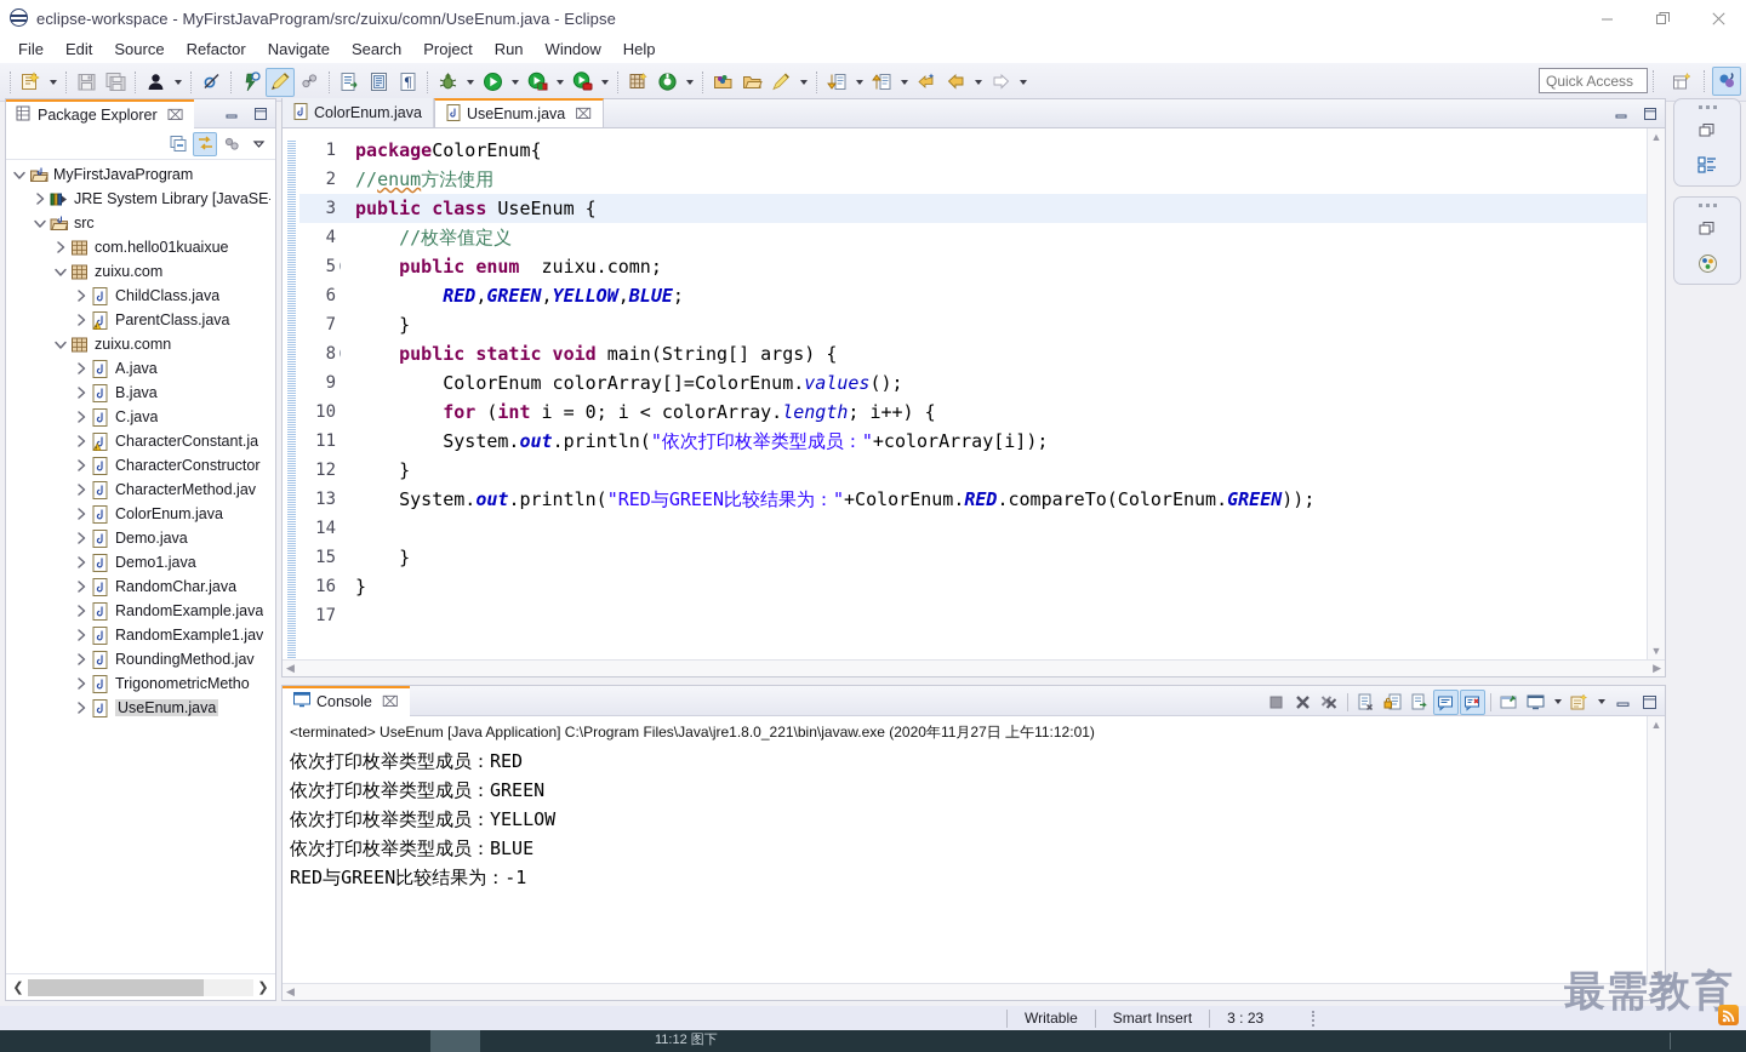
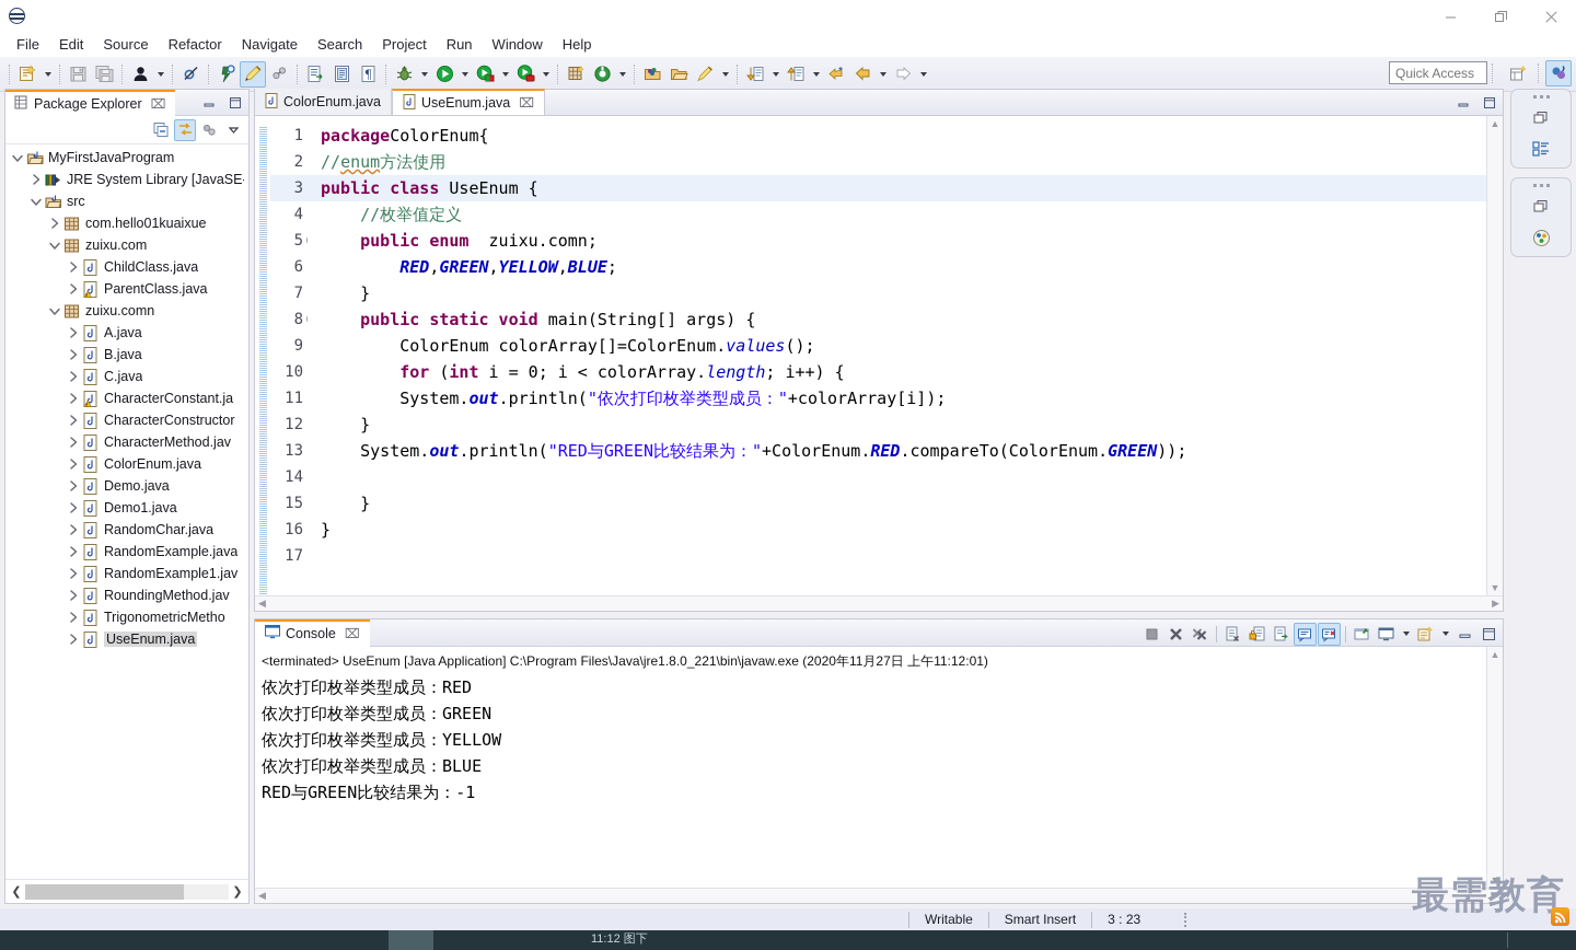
- eclipse-workspace - MyFirstJavaProgram/src/zuixu/comn/UseEnum.java - Eclipse
  File
  Edit
  Source
  Refactor
  Navigate
  Search
  Project
  Run
  Window
  Help
  ¶
  Quick Access
  Package Explorer
  ⌧
  MyFirstJavaProgram
  JRE System Library [JavaSE
  src
  com.hello01kuaixue
  zuixu.com
  ChildClass.java
  ParentClass.java
  zuixu.comn
  A.java
  B.java
  C.java
  CharacterConstant.ja
  CharacterConstructor
  CharacterMethod.jav
  ColorEnum.java
  Demo.java
  Demo1.java
  RandomChar.java
  RandomExample.java
  RandomExample1.jav
  RoundingMethod.jav
  TrigonometricMetho
  UseEnum.java
  ❮
  ❯
  ColorEnum.java
  UseEnum.java
  ⌧
  1
  2
  3
  4
  5
  6
  7
  8
  9
  10
  11
  12
  13
  14
  15
  16
  17
  packageColorEnum{
  //enum方法使用
  public class UseEnum {
  //枚举值定义
  public enum zuixu.comn;
  RED,GREEN,YELLOW,BLUE;
  }
  public static void main(String[] args) {
  ColorEnum colorArray[]=ColorEnum.values();
  for (int i = 0; i < colorArray.length; i++) {
  System.out.println("依次打印枚举类型成员："+colorArray[i]);
  }
  System.out.println("RED与GREEN比较结果为："+ColorEnum.RED.compareTo(ColorEnum.GREEN));
  }
  }
  ▲
  ▼
  ◀
  ▶
  Console
  ⌧
  <terminated> UseEnum [Java Application] C:\Program Files\Java\jre1.8.0_221\bin\javaw.exe (2020年11月27日 上午11:12:01)
  依次打印枚举类型成员：RED
  依次打印枚举类型成员：GREEN
  依次打印枚举类型成员：YELLOW
  依次打印枚举类型成员：BLUE
  RED与GREEN比较结果为：-1
  ▲
  ▼
  ◀
  ▶
  Writable
  Smart Insert
  3 : 23
  最需教育
  11:12 图下
